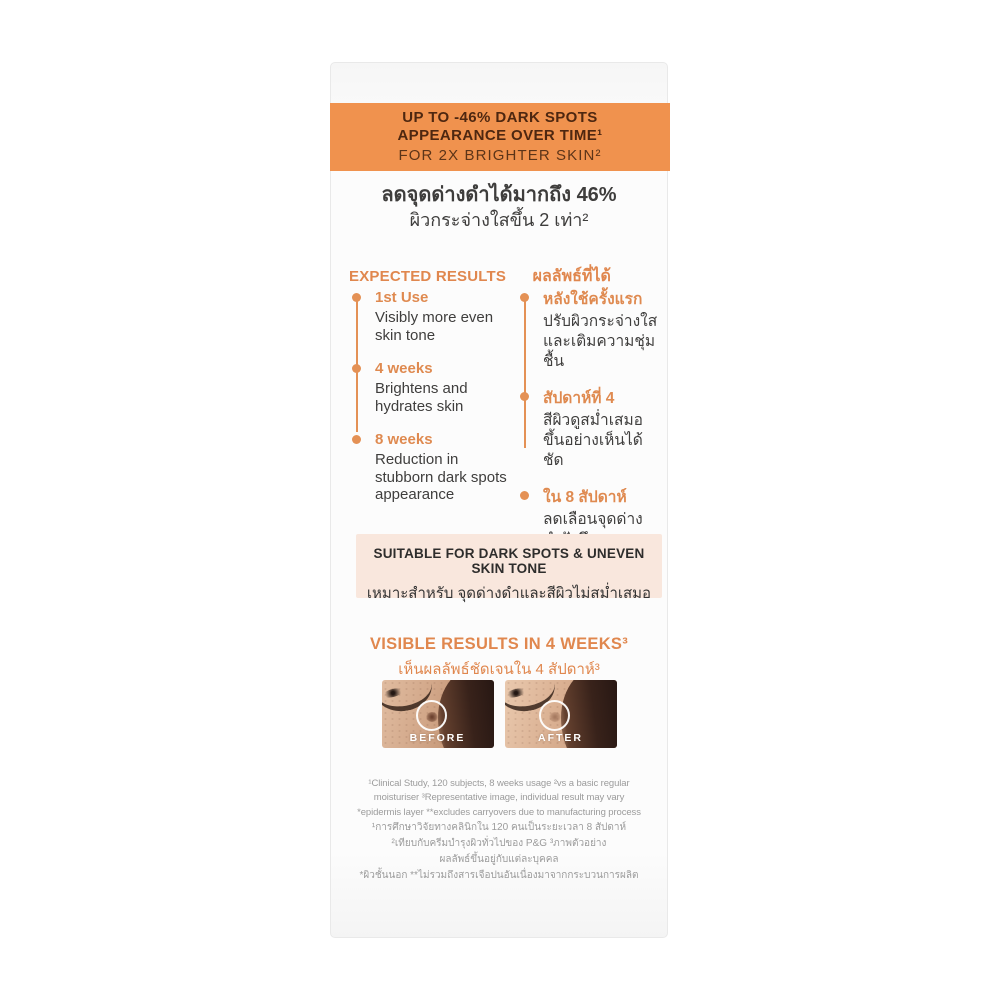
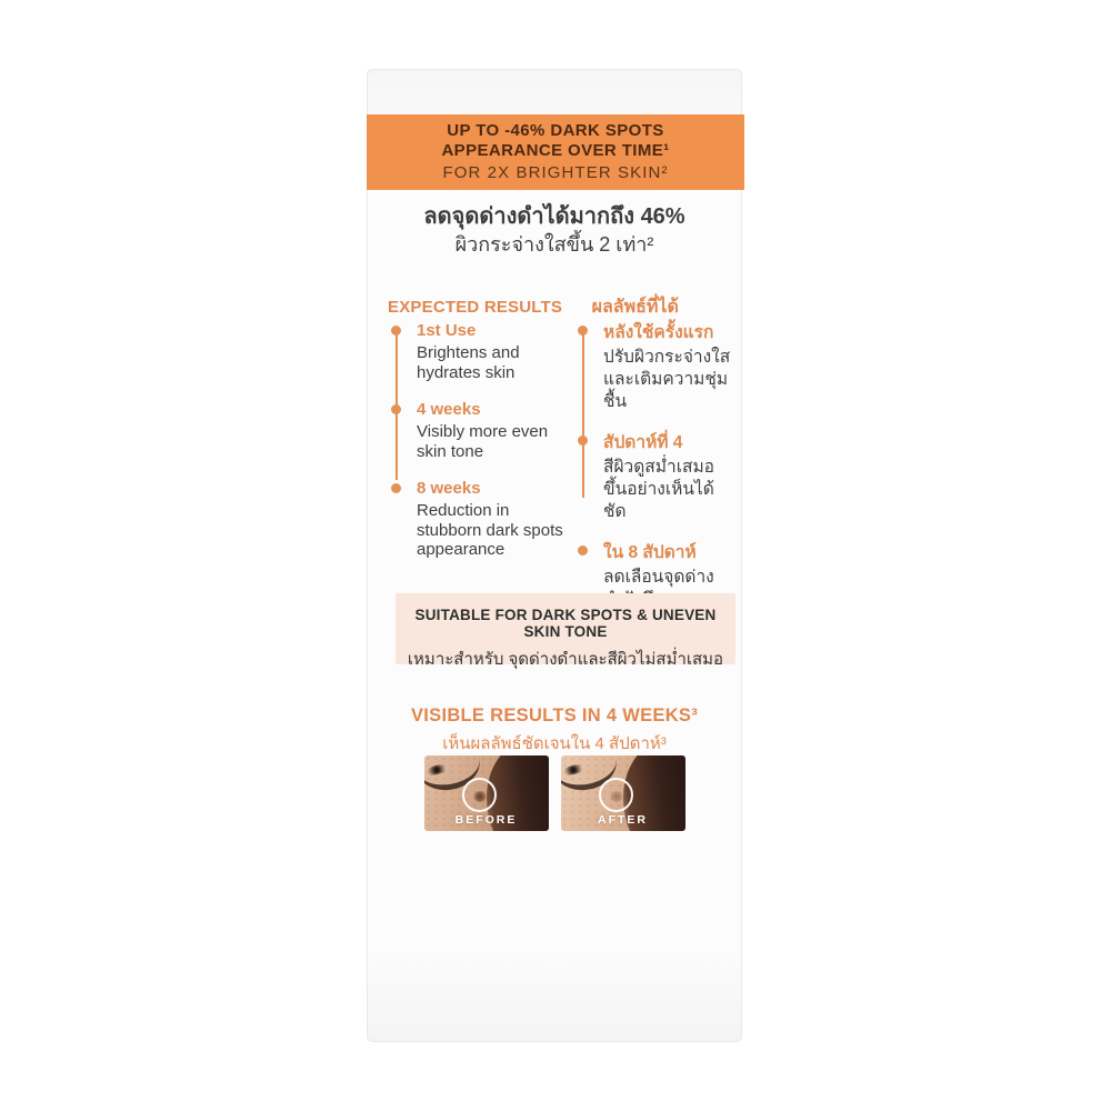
  UP TO -46% DARK SPOTS
  APPEARANCE OVER TIME¹
  FOR 2X BRIGHTER SKIN²
  ลดจุดด่างดำได้มากถึง 46%
  ผิวกระจ่างใสขึ้น 2 เท่า²
  EXPECTED RESULTS ผลลัพธ์ที่ได้
  1st Use
- Visibly more even skin tone
+ Brightens and hydrates skin
  4 weeks
- Brightens and hydrates skin
+ Visibly more even skin tone
  8 weeks
  Reduction in stubborn dark spots appearance
  หลังใช้ครั้งแรก
  ปรับผิวกระจ่างใสและ​เติมความชุ่มชื้น
  สัปดาห์ที่ 4
  สีผิวดูสม่ำเสมอขึ้น​อย่างเห็นได้ชัด
  ใน 8 สัปดาห์
  SUITABLE FOR DARK SPOTS & UNEVEN SKIN TONE
  เหมาะสำหรับ จุดด่างดำและสีผิวไม่สม่ำเสมอ
  VISIBLE RESULTS IN 4 WEEKS³
  เห็นผลลัพธ์ชัดเจนใน 4 สัปดาห์³
  BEFORE
  AFTER
- ¹Clinical Study, 120 subjects, 8 weeks usage ²vs a basic regular
- moisturiser ³Representative image, individual result may vary
- *epidermis layer **excludes carryovers due to manufacturing process
- ¹การศึกษาวิจัยทางคลินิกใน 120 คนเป็นระยะเวลา 8 สัปดาห์
- ²เทียบกับครีมบำรุงผิวทั่วไปของ P&G ³ภาพตัวอย่าง
- ผลลัพธ์ขึ้นอยู่กับแต่ละบุคคล
- *ผิวชั้นนอก **ไม่รวมถึงสารเจือปนอันเนื่องมาจากกระบวนการผลิต
